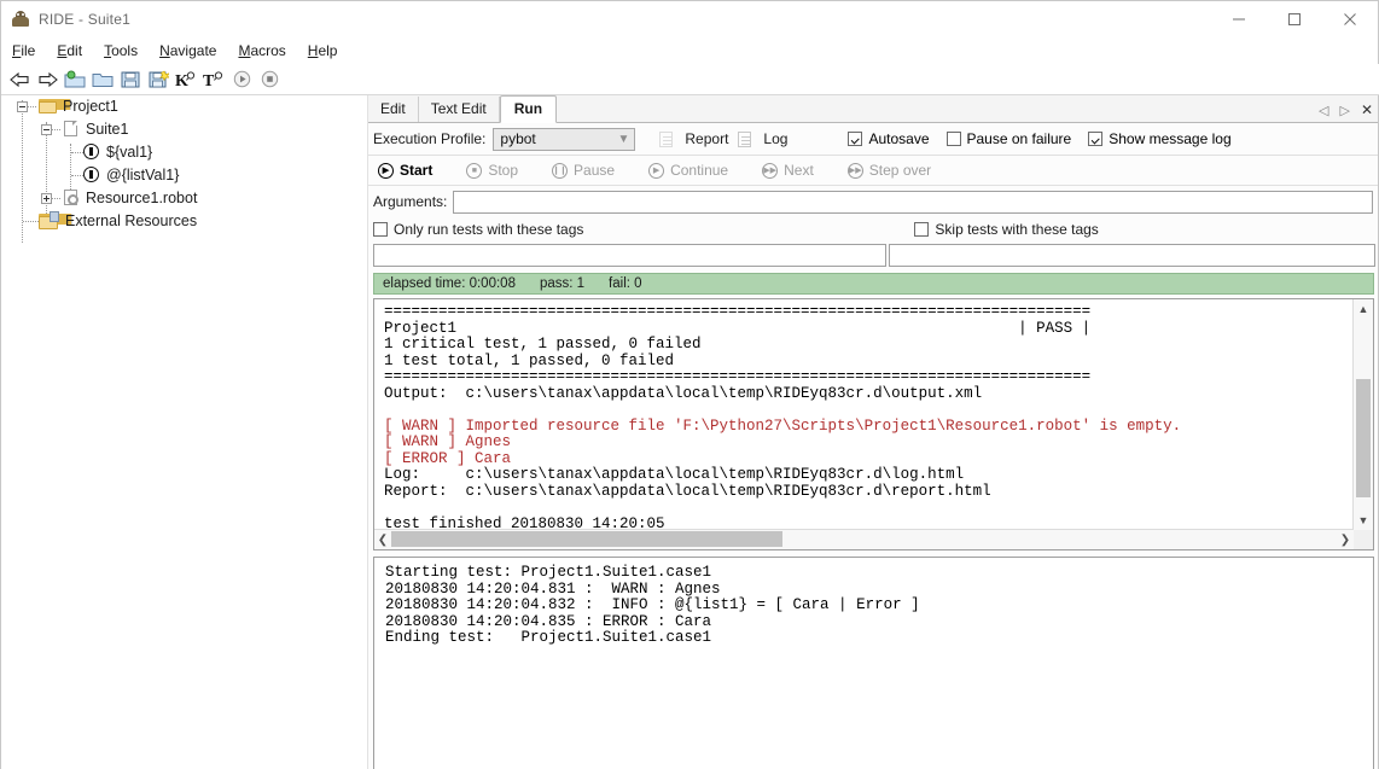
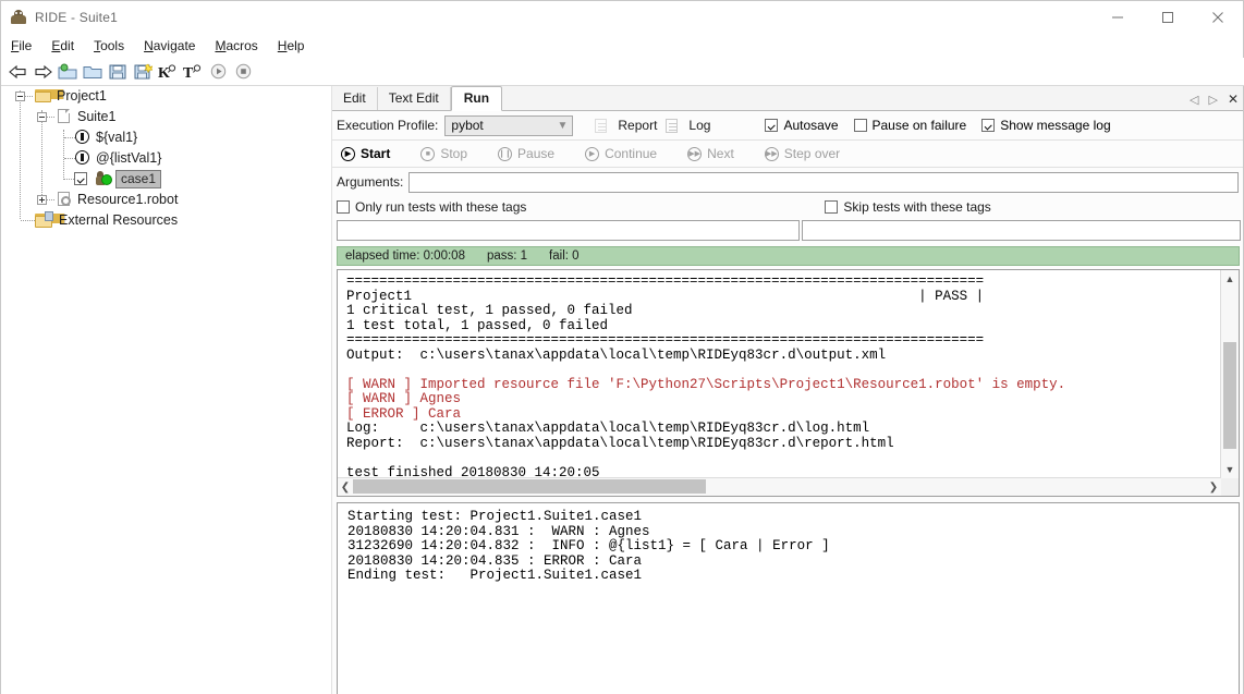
  RIDE - Suite1
  File
  Edit
  Tools
  Navigate
  Macros
  Help
  K
  T
  Project1
  Suite1
  ${val1}
  @{listVal1}
+ case1
  Resource1.robot
  External Resources
  Edit
  Text Edit
  Run
  ◁
  ▷
  ✕
  Execution Profile:
  pybot
  ▼
  Report
  Log
  Autosave
  Pause on failure
  Show message log
  Start
  Stop
  Pause
  Continue
  Next
  Step over
  Arguments:
  Only run tests with these tags
  Skip tests with these tags
  elapsed time: 0:00:08
  pass: 1
  fail: 0
  ============================================================================== Project1 | PASS | 1 critical test, 1 passed, 0 failed 1 test total, 1 passed, 0 failed ============================================================================== Output: c:\users\tanax\appdata\local\temp\RIDEyq83cr.d\output.xml [ WARN ] Imported resource file 'F:\Python27\Scripts\Project1\Resource1.robot' is empty. [ WARN ] Agnes [ ERROR ] Cara Log: c:\users\tanax\appdata\local\temp\RIDEyq83cr.d\log.html Report: c:\users\tanax\appdata\local\temp\RIDEyq83cr.d\report.html test finished 20180830 14:20:05
  ▲
  ▼
  ❮
  ❯
- Starting test: Project1.Suite1.case1 20180830 14:20:04.831 : WARN : Agnes 20180830 14:20:04.832 : INFO : @{list1} = [ Cara | Error ] 20180830 14:20:04.835 : ERROR : Cara Ending test: Project1.Suite1.case1
+ Starting test: Project1.Suite1.case1 20180830 14:20:04.831 : WARN : Agnes 31232690 14:20:04.832 : INFO : @{list1} = [ Cara | Error ] 20180830 14:20:04.835 : ERROR : Cara Ending test: Project1.Suite1.case1
